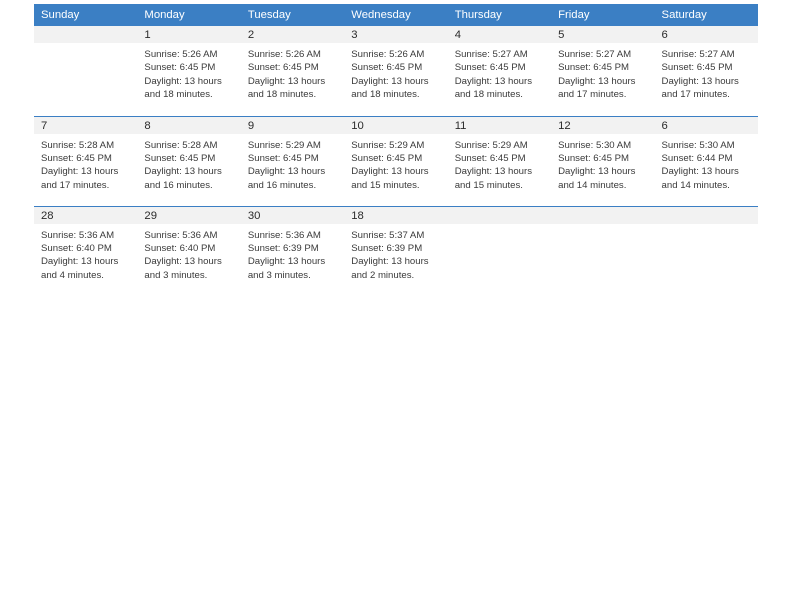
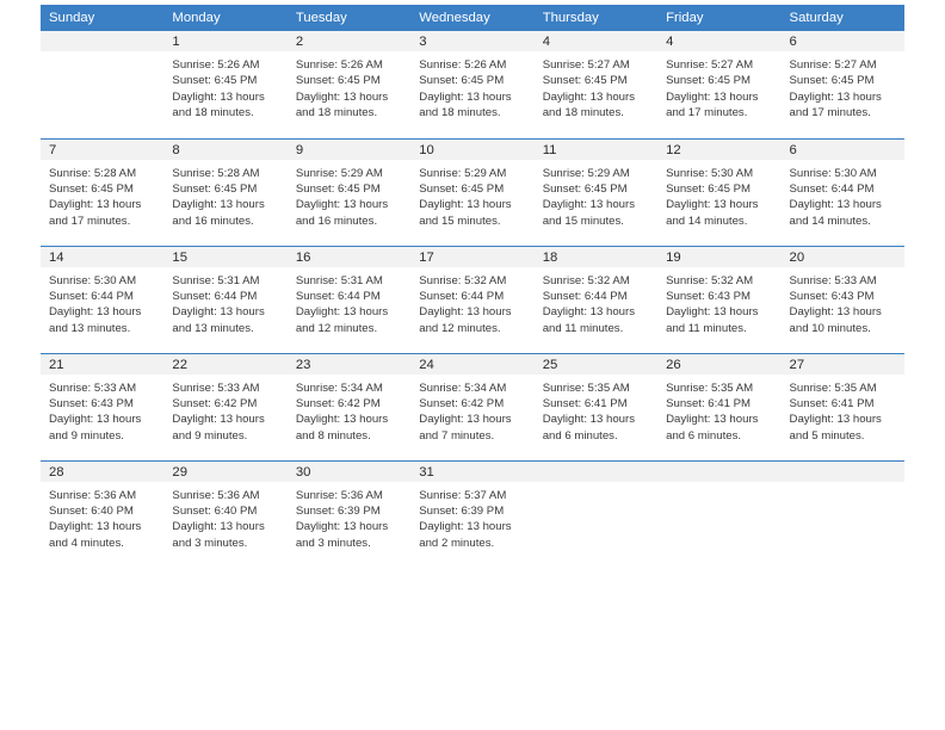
  Sunday	Monday	Tuesday	Wednesday	Thursday	Friday	Saturday
- 	1Sunrise: 5:26 AMSunset: 6:45 PMDaylight: 13 hoursand 18 minutes.	2Sunrise: 5:26 AMSunset: 6:45 PMDaylight: 13 hoursand 18 minutes.	3Sunrise: 5:26 AMSunset: 6:45 PMDaylight: 13 hoursand 18 minutes.	4Sunrise: 5:27 AMSunset: 6:45 PMDaylight: 13 hoursand 18 minutes.	5Sunrise: 5:27 AMSunset: 6:45 PMDaylight: 13 hoursand 17 minutes.	6Sunrise: 5:27 AMSunset: 6:45 PMDaylight: 13 hoursand 17 minutes.
+ 	1Sunrise: 5:26 AMSunset: 6:45 PMDaylight: 13 hoursand 18 minutes.	2Sunrise: 5:26 AMSunset: 6:45 PMDaylight: 13 hoursand 18 minutes.	3Sunrise: 5:26 AMSunset: 6:45 PMDaylight: 13 hoursand 18 minutes.	4Sunrise: 5:27 AMSunset: 6:45 PMDaylight: 13 hoursand 18 minutes.	4Sunrise: 5:27 AMSunset: 6:45 PMDaylight: 13 hoursand 17 minutes.	6Sunrise: 5:27 AMSunset: 6:45 PMDaylight: 13 hoursand 17 minutes.
  7Sunrise: 5:28 AMSunset: 6:45 PMDaylight: 13 hoursand 17 minutes.	8Sunrise: 5:28 AMSunset: 6:45 PMDaylight: 13 hoursand 16 minutes.	9Sunrise: 5:29 AMSunset: 6:45 PMDaylight: 13 hoursand 16 minutes.	10Sunrise: 5:29 AMSunset: 6:45 PMDaylight: 13 hoursand 15 minutes.	11Sunrise: 5:29 AMSunset: 6:45 PMDaylight: 13 hoursand 15 minutes.	12Sunrise: 5:30 AMSunset: 6:45 PMDaylight: 13 hoursand 14 minutes.	6Sunrise: 5:30 AMSunset: 6:44 PMDaylight: 13 hoursand 14 minutes.
+ 14Sunrise: 5:30 AMSunset: 6:44 PMDaylight: 13 hoursand 13 minutes.	15Sunrise: 5:31 AMSunset: 6:44 PMDaylight: 13 hoursand 13 minutes.	16Sunrise: 5:31 AMSunset: 6:44 PMDaylight: 13 hoursand 12 minutes.	17Sunrise: 5:32 AMSunset: 6:44 PMDaylight: 13 hoursand 12 minutes.	18Sunrise: 5:32 AMSunset: 6:44 PMDaylight: 13 hoursand 11 minutes.	19Sunrise: 5:32 AMSunset: 6:43 PMDaylight: 13 hoursand 11 minutes.	20Sunrise: 5:33 AMSunset: 6:43 PMDaylight: 13 hoursand 10 minutes.
+ 21Sunrise: 5:33 AMSunset: 6:43 PMDaylight: 13 hoursand 9 minutes.	22Sunrise: 5:33 AMSunset: 6:42 PMDaylight: 13 hoursand 9 minutes.	23Sunrise: 5:34 AMSunset: 6:42 PMDaylight: 13 hoursand 8 minutes.	24Sunrise: 5:34 AMSunset: 6:42 PMDaylight: 13 hoursand 7 minutes.	25Sunrise: 5:35 AMSunset: 6:41 PMDaylight: 13 hoursand 6 minutes.	26Sunrise: 5:35 AMSunset: 6:41 PMDaylight: 13 hoursand 6 minutes.	27Sunrise: 5:35 AMSunset: 6:41 PMDaylight: 13 hoursand 5 minutes.
- 28Sunrise: 5:36 AMSunset: 6:40 PMDaylight: 13 hoursand 4 minutes.	29Sunrise: 5:36 AMSunset: 6:40 PMDaylight: 13 hoursand 3 minutes.	30Sunrise: 5:36 AMSunset: 6:39 PMDaylight: 13 hoursand 3 minutes.	18Sunrise: 5:37 AMSunset: 6:39 PMDaylight: 13 hoursand 2 minutes.
+ 28Sunrise: 5:36 AMSunset: 6:40 PMDaylight: 13 hoursand 4 minutes.	29Sunrise: 5:36 AMSunset: 6:40 PMDaylight: 13 hoursand 3 minutes.	30Sunrise: 5:36 AMSunset: 6:39 PMDaylight: 13 hoursand 3 minutes.	31Sunrise: 5:37 AMSunset: 6:39 PMDaylight: 13 hoursand 2 minutes.
